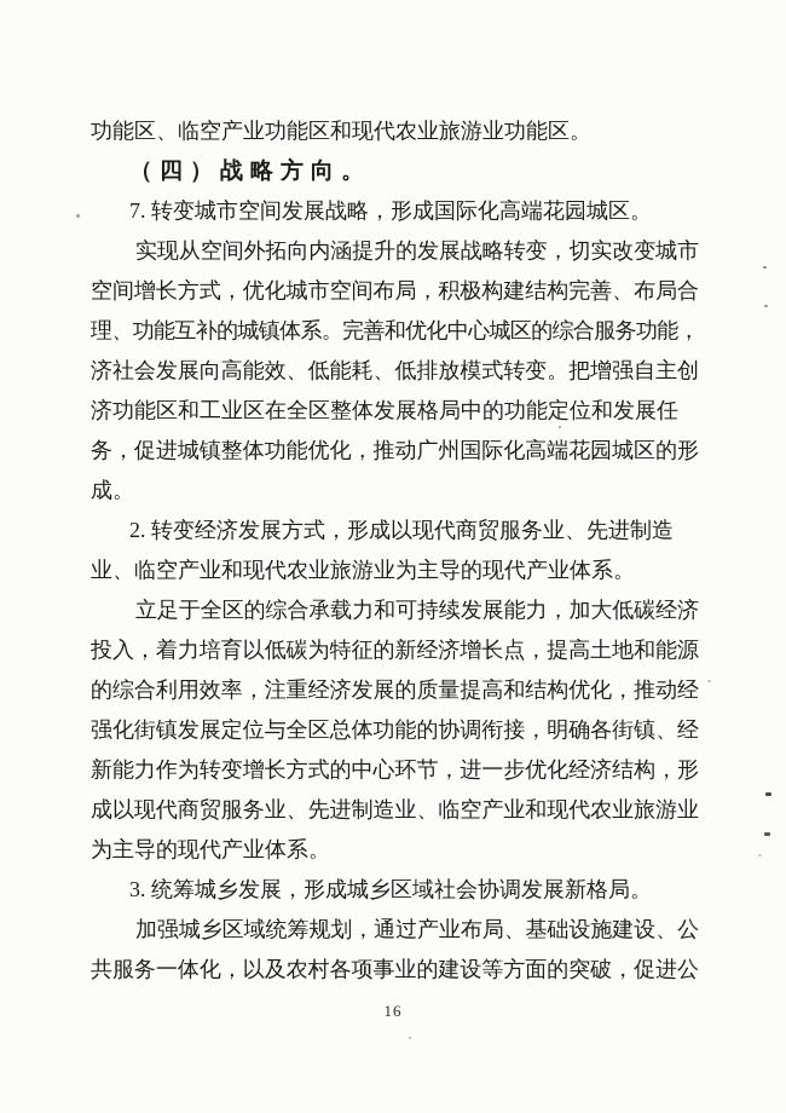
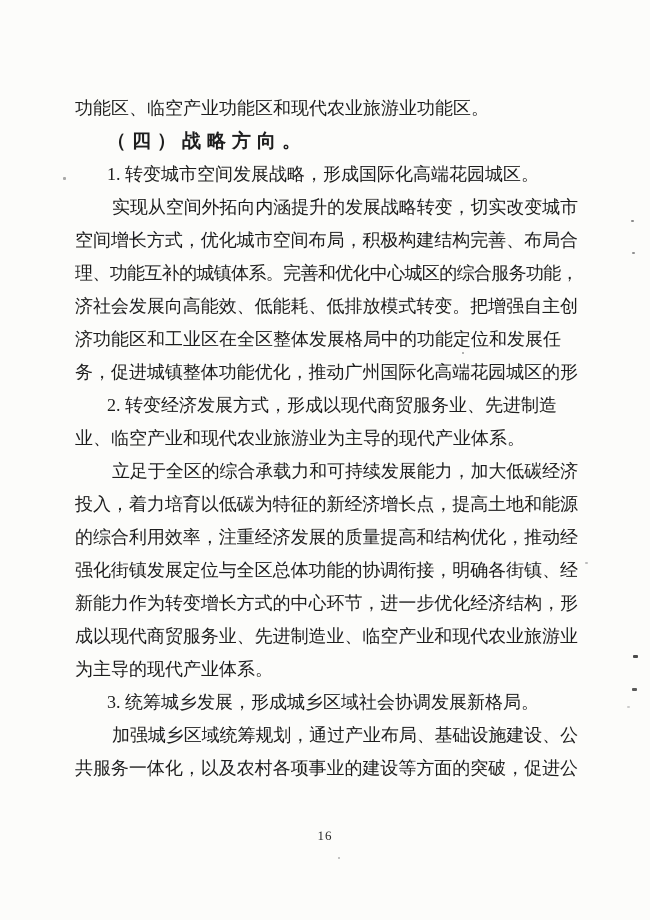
  功能区、临空产业功能区和现代农业旅游业功能区。
  （四）战略方向。
- 7. 转变城市空间发展战略，形成国际化高端花园城区。
+ 1. 转变城市空间发展战略，形成国际化高端花园城区。
  实现从空间外拓向内涵提升的发展战略转变，切实改变城市
  空间增长方式，优化城市空间布局，积极构建结构完善、布局合
  理、功能互补的城镇体系。完善和优化中心城区的综合服务功能，
  济社会发展向高能效、低能耗、低排放模式转变。把增强自主创
  济功能区和工业区在全区整体发展格局中的功能定位和发展任
  务，促进城镇整体功能优化，推动广州国际化高端花园城区的形
- 成。
  2. 转变经济发展方式，形成以现代商贸服务业、先进制造
  业、临空产业和现代农业旅游业为主导的现代产业体系。
  立足于全区的综合承载力和可持续发展能力，加大低碳经济
  投入，着力培育以低碳为特征的新经济增长点，提高土地和能源
  的综合利用效率，注重经济发展的质量提高和结构优化，推动经
  强化街镇发展定位与全区总体功能的协调衔接，明确各街镇、经
  新能力作为转变增长方式的中心环节，进一步优化经济结构，形
  成以现代商贸服务业、先进制造业、临空产业和现代农业旅游业
  为主导的现代产业体系。
  3. 统筹城乡发展，形成城乡区域社会协调发展新格局。
  加强城乡区域统筹规划，通过产业布局、基础设施建设、公
  共服务一体化，以及农村各项事业的建设等方面的突破，促进公
  16
